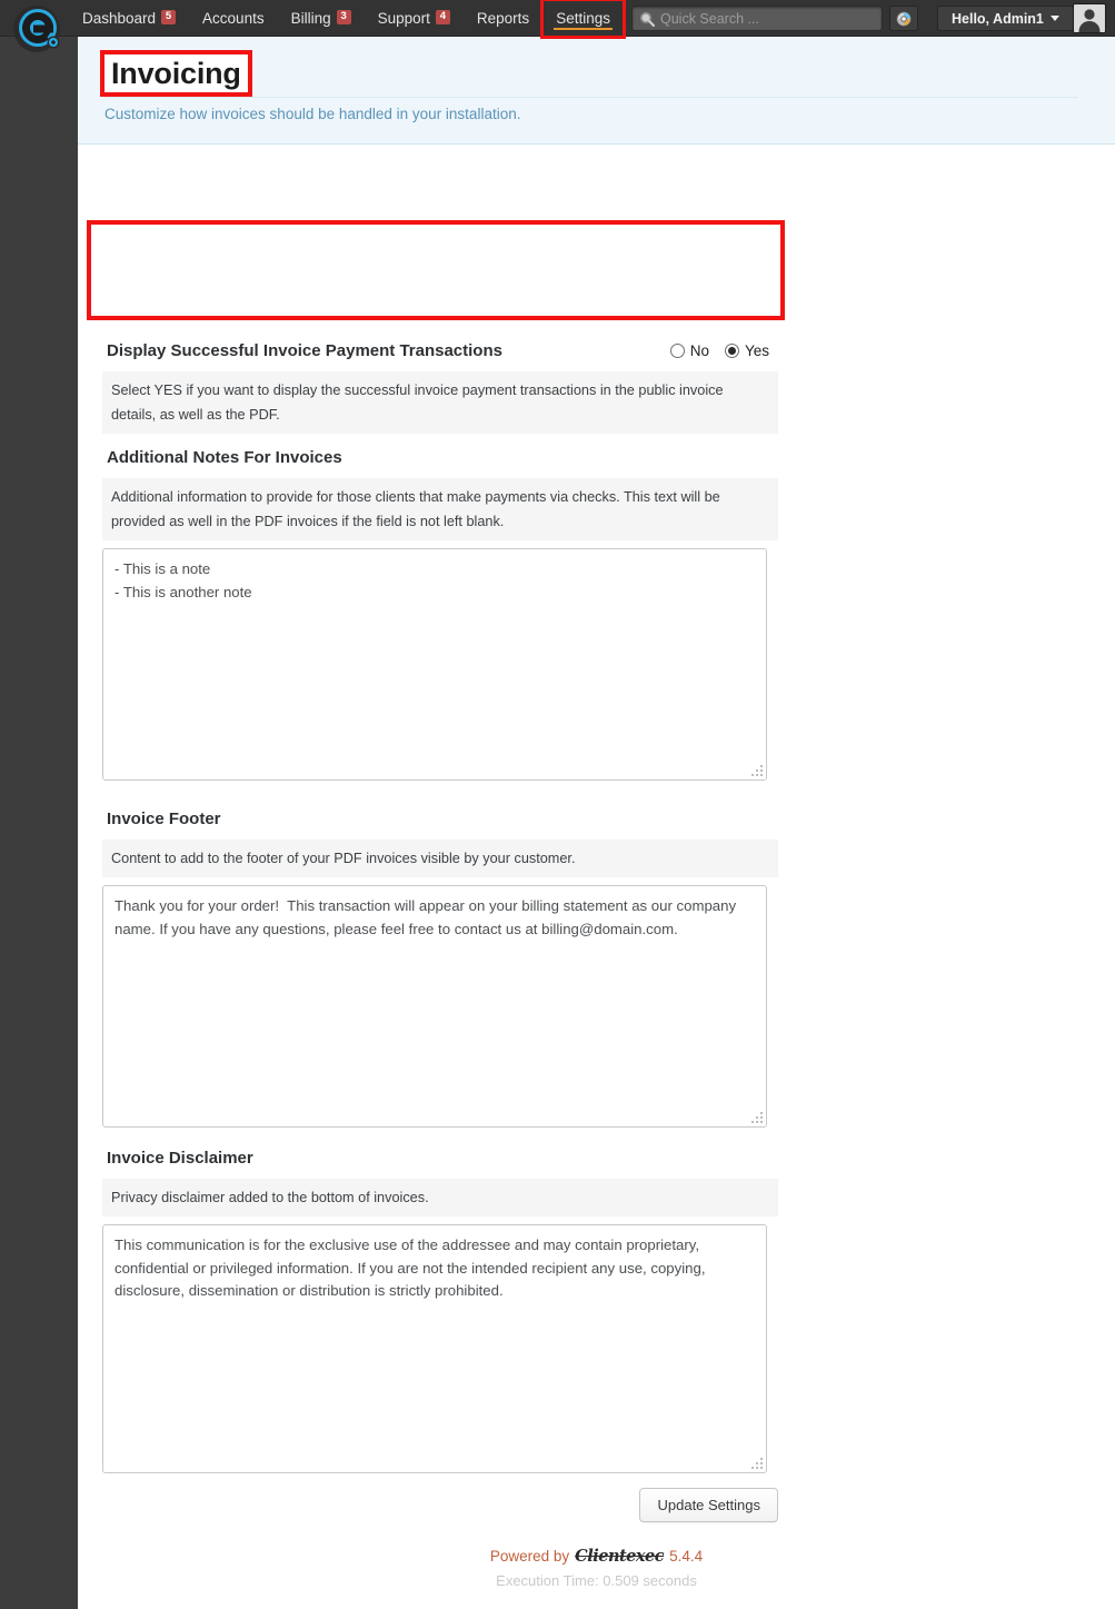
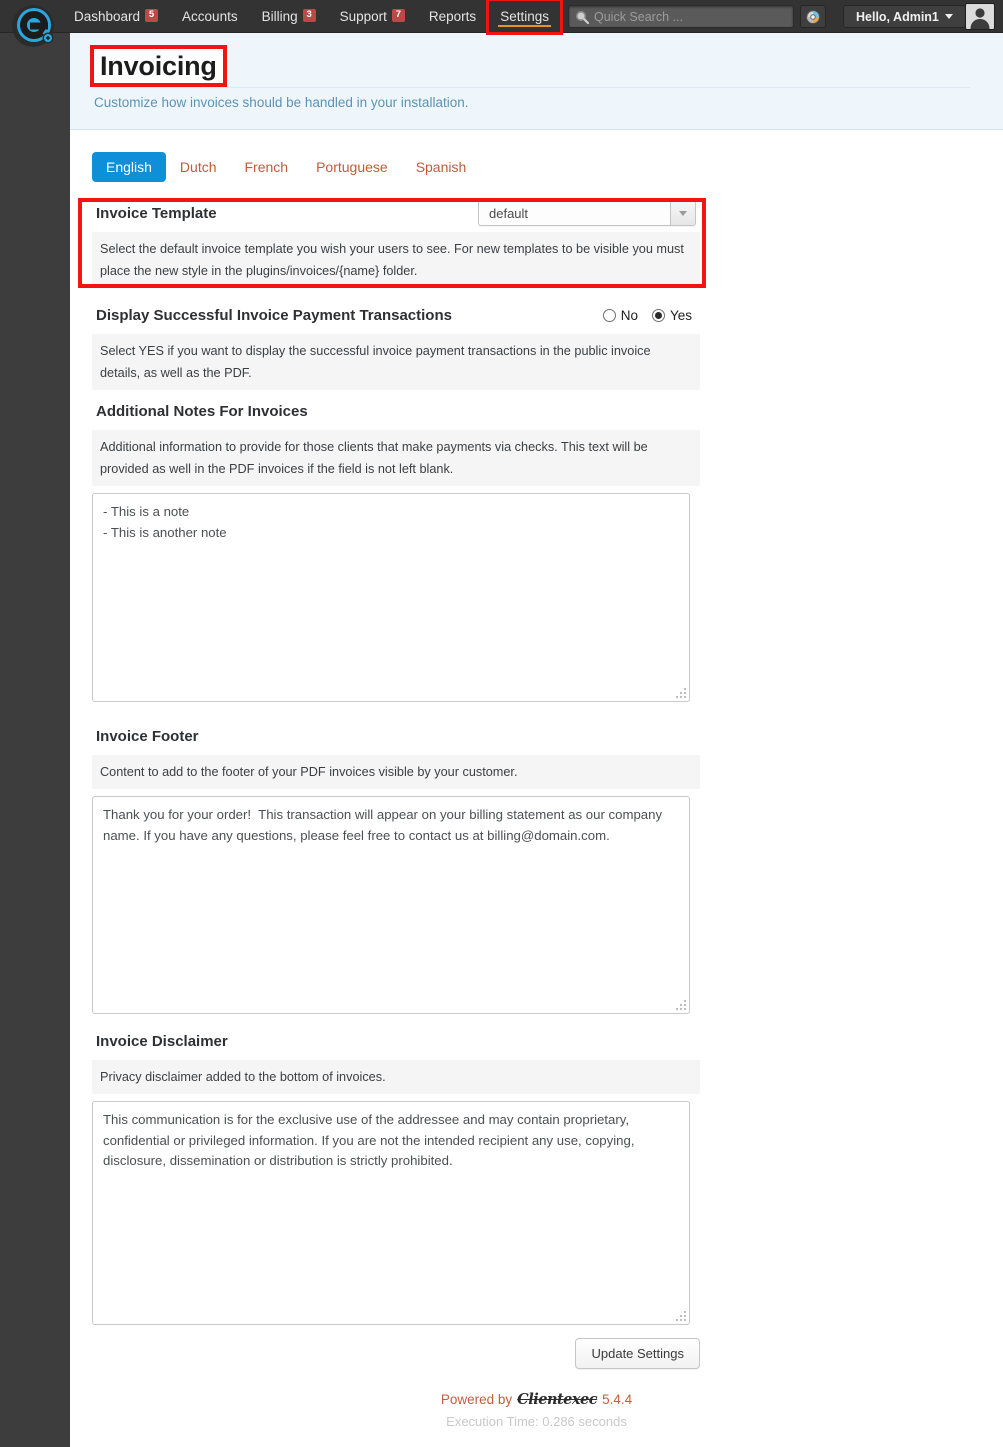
  Dashboard
  5
  Accounts
  Billing
  3
  Support
- 4
+ 7
  Reports
  Settings
  Quick Search ...
  Hello, Admin1
  Invoicing
  Customize how invoices should be handled in your installation.
+ English
+ Dutch
+ French
+ Portuguese
+ Spanish
+ Invoice Template
+ default
+ Select the default invoice template you wish your users to see. For new templates to be visible you must place the new style in the plugins/invoices/{name} folder.
  Display Successful Invoice Payment Transactions
  No
  Yes
  Select YES if you want to display the successful invoice payment transactions in the public invoice details, as well as the PDF.
  Additional Notes For Invoices
  Additional information to provide for those clients that make payments via checks. This text will be provided as well in the PDF invoices if the field is not left blank.
  - This is a note
  - This is another note
  Invoice Footer
  Content to add to the footer of your PDF invoices visible by your customer.
  Thank you for your order! This transaction will appear on your billing statement as our company name. If you have any questions, please feel free to contact us at billing@domain.com.
  Invoice Disclaimer
  Privacy disclaimer added to the bottom of invoices.
  This communication is for the exclusive use of the addressee and may contain proprietary, confidential or privileged information. If you are not the intended recipient any use, copying, disclosure, dissemination or distribution is strictly prohibited.
  Update Settings
  Powered by
  Clientexec
  5.4.4
- Execution Time: 0.509 seconds
+ Execution Time: 0.286 seconds
